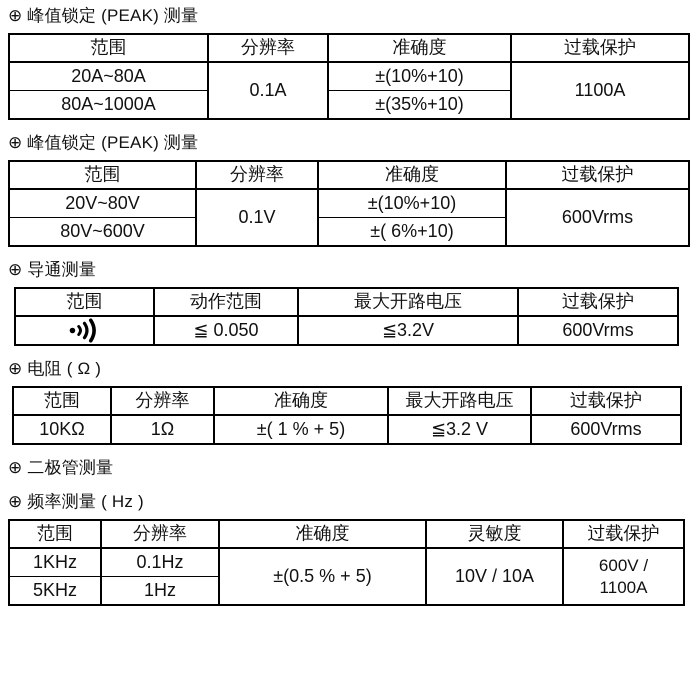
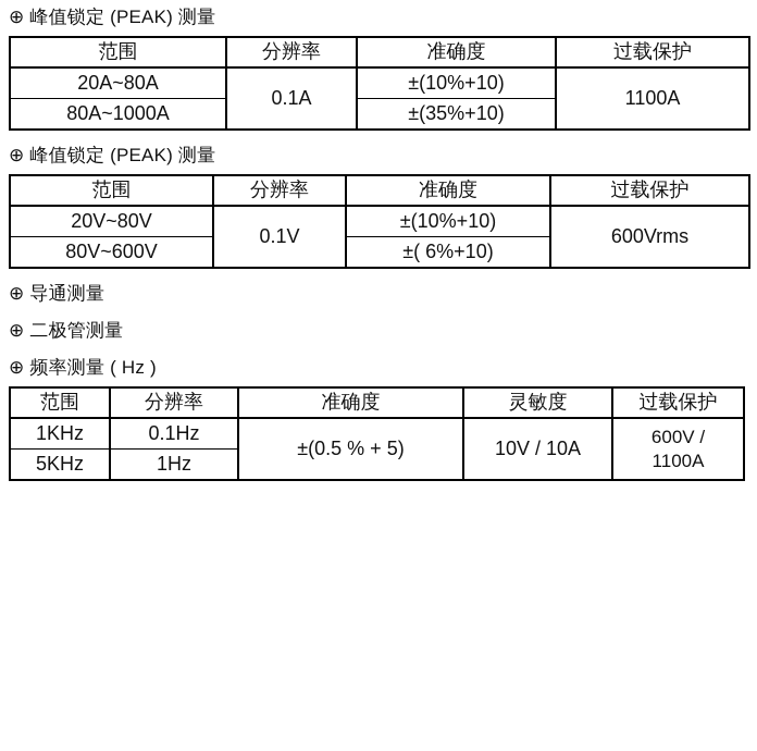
  ⊕ 峰值锁定 (PEAK) 测量
  范围	分辨率	准确度	过载保护
  20A~80A	0.1A	±(10%+10)	1100A
  80A~1000A	±(35%+10)
  ⊕ 峰值锁定 (PEAK) 测量
  范围	分辨率	准确度	过载保护
  20V~80V	0.1V	±(10%+10)	600Vrms
  80V~600V	±( 6%+10)
  ⊕ 导通测量
- 范围	动作范围	最大开路电压	过载保护
- 	≦ 0.050	≦3.2V	600Vrms
- ⊕ 电阻 ( Ω )
- 范围	分辨率	准确度	最大开路电压	过载保护
- 10KΩ	1Ω	±( 1 % + 5)	≦3.2 V	600Vrms
  ⊕ 二极管测量
  ⊕ 频率测量 ( Hz )
  范围	分辨率	准确度	灵敏度	过载保护
  1KHz	0.1Hz	±(0.5 % + 5)	10V / 10A	600V / 1100A
  5KHz	1Hz
